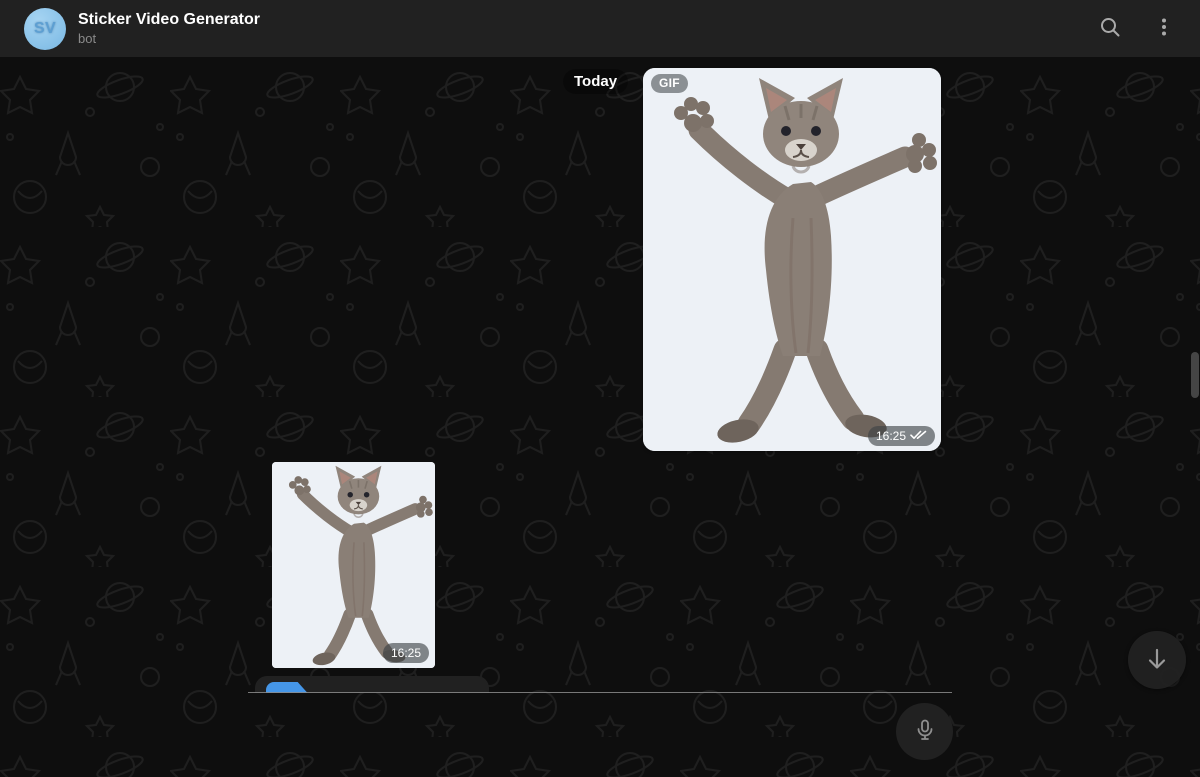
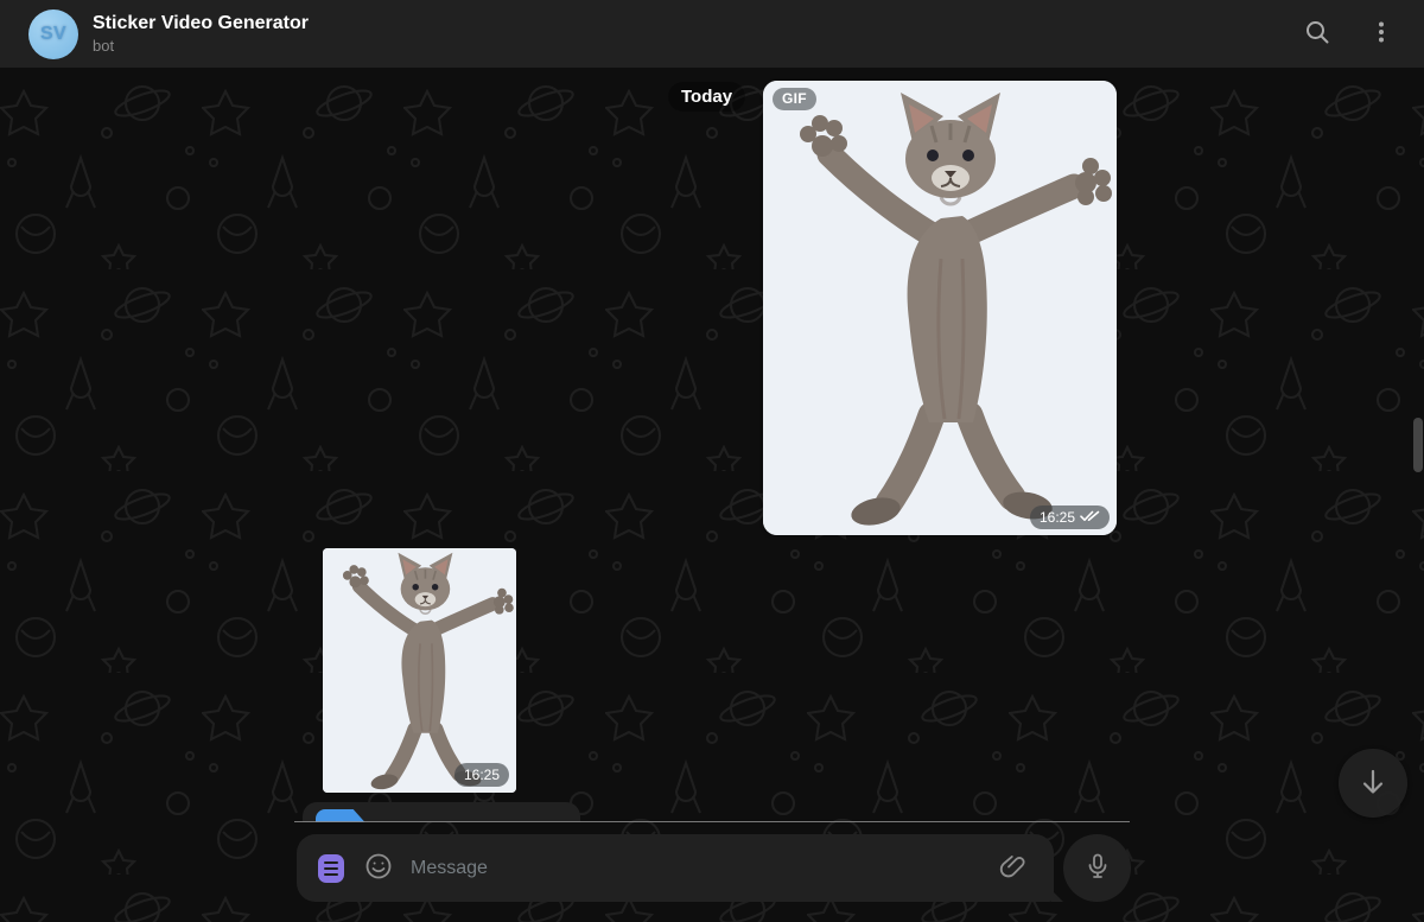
  SV
  Sticker Video Generator
  bot
  Today
  GIF
  16:25
  16:25
+ Message
